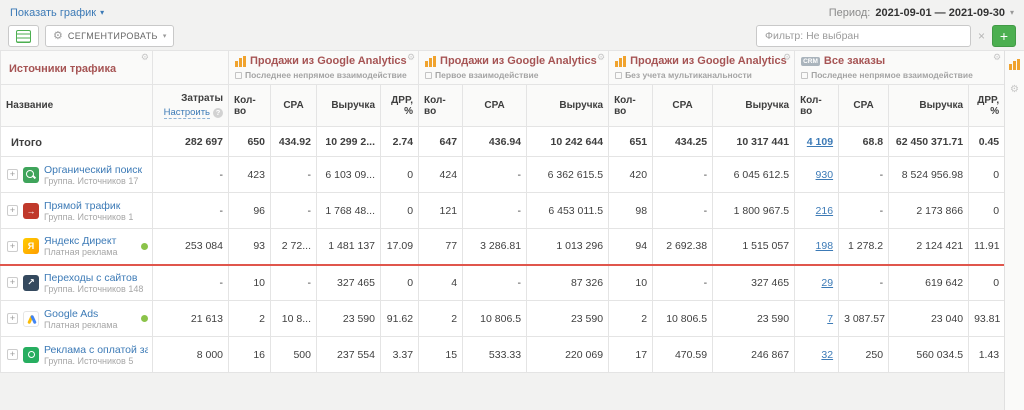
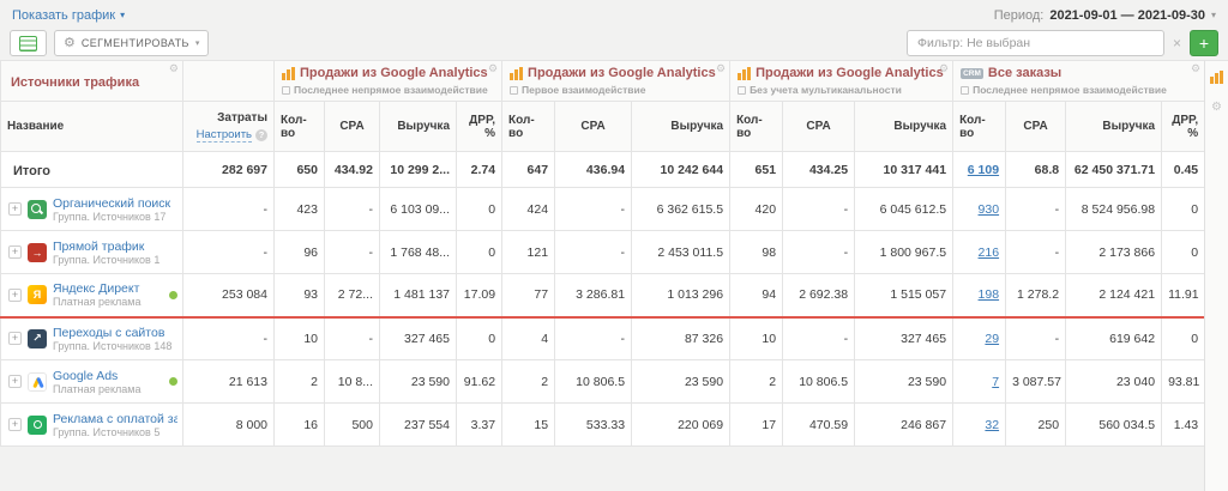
  Показать график
  ▾
  Период:
  2021-09-01 — 2021-09-30
  ▾
  ⚙
  СЕГМЕНТИРОВАТЬ
  Фильтр: Не выбран
  ×
  +
  Источники трафика ⚙		Продажи из Google Analytics Последнее непрямое взаимодействие ⚙	Продажи из Google Analytics Первое взаимодействие ⚙	Продажи из Google Analytics Без учета мультиканальности ⚙	Все заказы Последнее непрямое взаимодействие ⚙
  Название	Затраты Настроить ?	Кол-во	CPA	Выручка	ДРР, %	Кол-во	CPA	Выручка	Кол-во	CPA	Выручка	Кол-во	CPA	Выручка	ДРР, %
- Итого	282 697	650	434.92	10 299 2...	2.74	647	436.94	10 242 644	651	434.25	10 317 441	4 109	68.8	62 450 371.71	0.45
+ Итого	282 697	650	434.92	10 299 2...	2.74	647	436.94	10 242 644	651	434.25	10 317 441	6 109	68.8	62 450 371.71	0.45
  + Органический поискГруппа. Источников 17	-	423	-	6 103 09...	0	424	-	6 362 615.5	420	-	6 045 612.5	930	-	8 524 956.98	0
- + Прямой трафикГруппа. Источников 1	-	96	-	1 768 48...	0	121	-	6 453 011.5	98	-	1 800 967.5	216	-	2 173 866	0
+ + Прямой трафикГруппа. Источников 1	-	96	-	1 768 48...	0	121	-	2 453 011.5	98	-	1 800 967.5	216	-	2 173 866	0
  + Яндекс ДиректПлатная реклама	253 084	93	2 72...	1 481 137	17.09	77	3 286.81	1 013 296	94	2 692.38	1 515 057	198	1 278.2	2 124 421	11.91
  + Переходы с сайтовГруппа. Источников 148	-	10	-	327 465	0	4	-	87 326	10	-	327 465	29	-	619 642	0
  + Google AdsПлатная реклама	21 613	2	10 8...	23 590	91.62	2	10 806.5	23 590	2	10 806.5	23 590	7	3 087.57	23 040	93.81
  + Реклама с оплатой заГруппа. Источников 5	8 000	16	500	237 554	3.37	15	533.33	220 069	17	470.59	246 867	32	250	560 034.5	1.43
  ⚙
